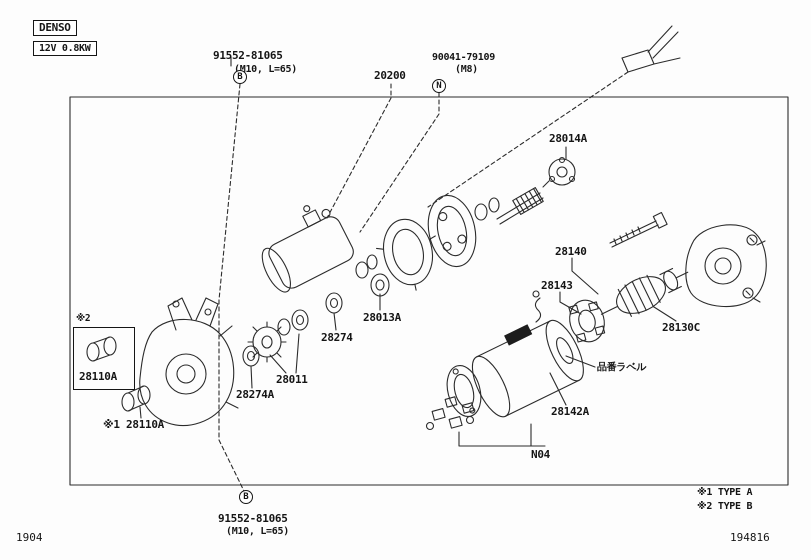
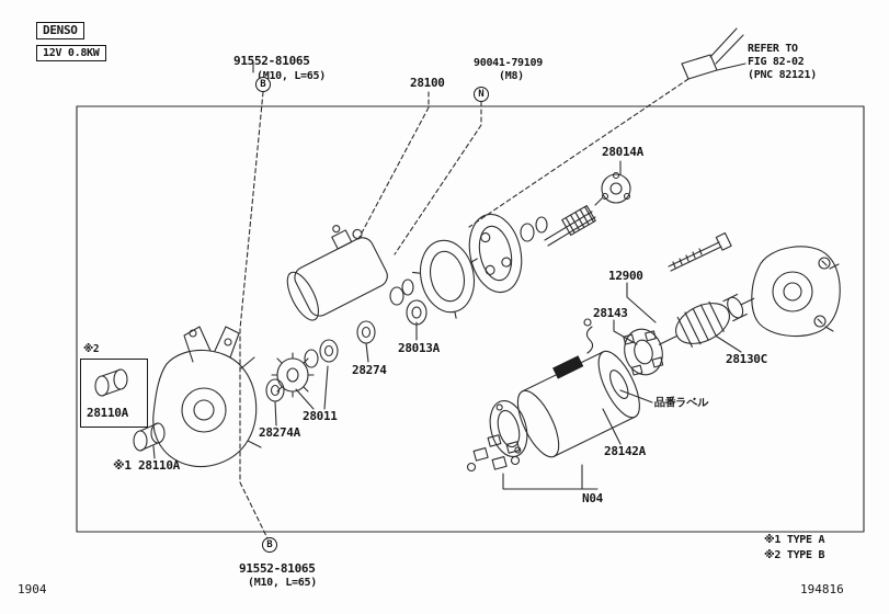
  DENSO
  12V 0.8KW
  91552-81065
  10, L=65)
  B
- 20200
+ 28100
  90041-79109
  (M8)
  N
+ REFER TO
+ FIG 82-02
+ (PNC 82121)
  28014A
- 28140
+ 12900
  28143
  28130C
  28013A
  28274
  28011
  28274A
  28142A
  N04
  品番ラベル
  ※2
  28110A
  ※1 28110A
  B
  91552-81065
  (M10, L=65)
  ※1 TYPE A
  ※2 TYPE B
  1904
  194816
